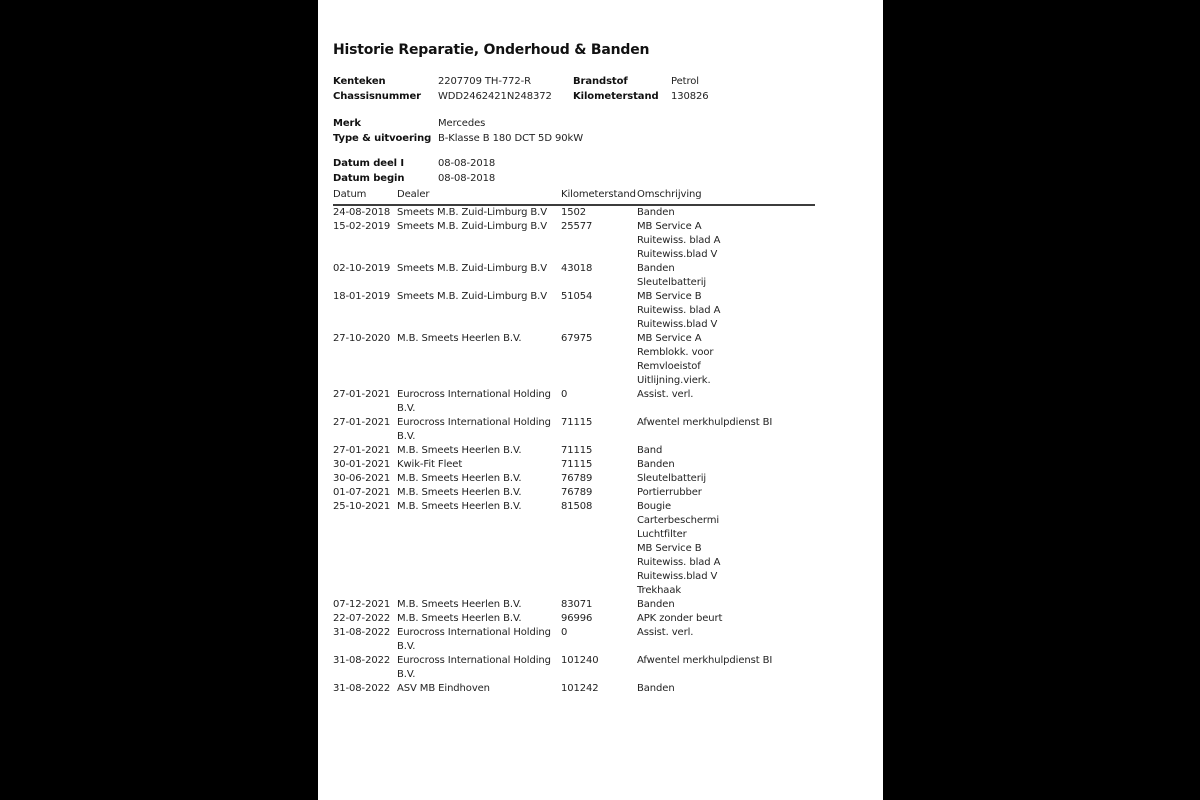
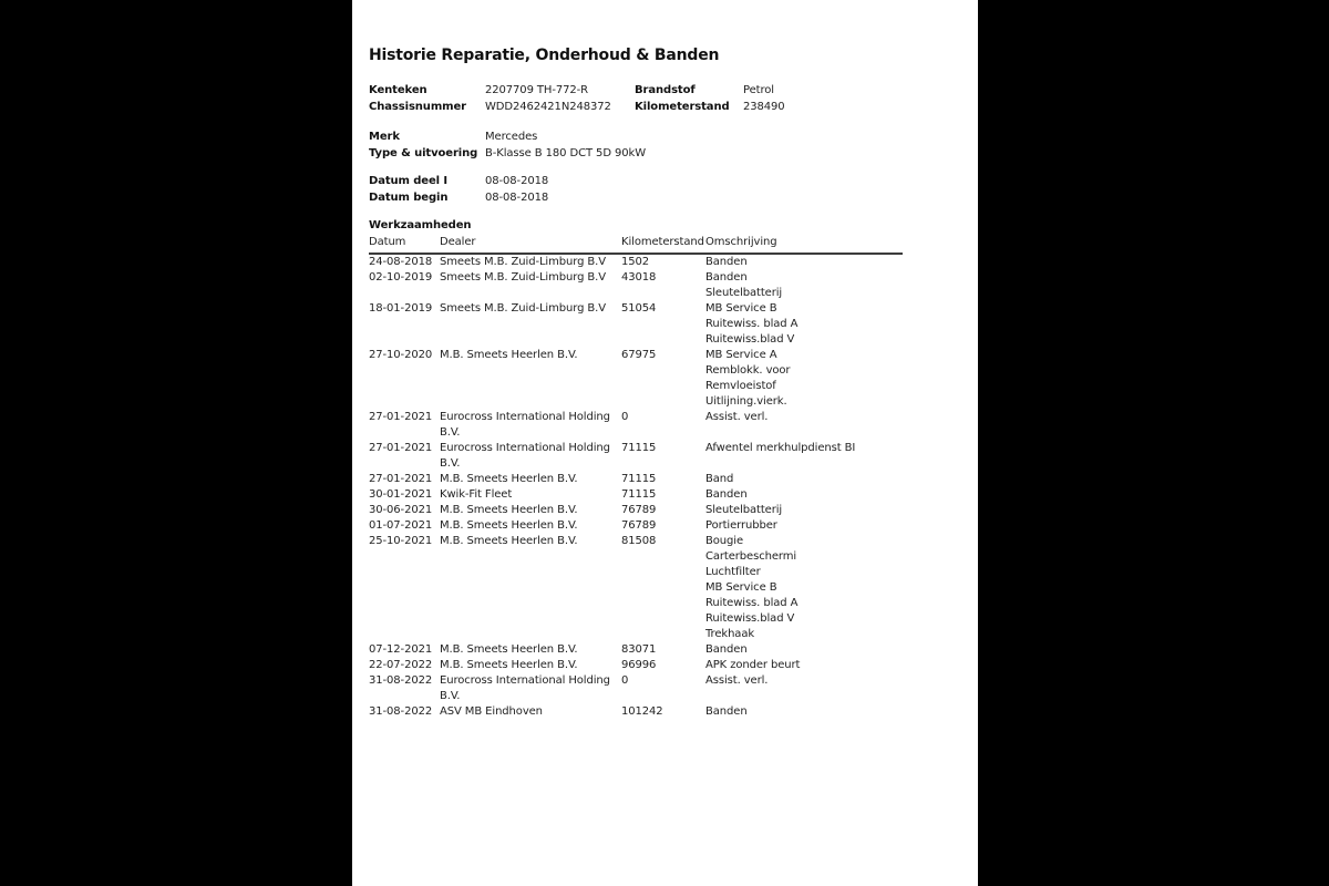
  Historie Reparatie, Onderhoud & Banden
  Kenteken
  2207709 TH-772-R
  Brandstof
  Petrol
  Chassisnummer
  WDD2462421N248372
  Kilometerstand
- 130826
+ 238490
  Merk
  Mercedes
  Type & uitvoering
  B-Klasse B 180 DCT 5D 90kW
  Datum deel I
  08-08-2018
  Datum begin
  08-08-2018
+ Werkzaamheden
  Datum	Dealer	Kilometerstand	Omschrijving
  24-08-2018	Smeets M.B. Zuid-Limburg B.V	1502	Banden
- 15-02-2019	Smeets M.B. Zuid-Limburg B.V	25577	MB Service A Ruitewiss. blad A Ruitewiss.blad V
  02-10-2019	Smeets M.B. Zuid-Limburg B.V	43018	Banden Sleutelbatterij
  18-01-2019	Smeets M.B. Zuid-Limburg B.V	51054	MB Service B Ruitewiss. blad A Ruitewiss.blad V
  27-10-2020	M.B. Smeets Heerlen B.V.	67975	MB Service A Remblokk. voor Remvloeistof Uitlijning.vierk.
  27-01-2021	Eurocross International Holding B.V.	0	Assist. verl.
  27-01-2021	Eurocross International Holding B.V.	71115	Afwentel merkhulpdienst BI
  27-01-2021	M.B. Smeets Heerlen B.V.	71115	Band
  30-01-2021	Kwik-Fit Fleet	71115	Banden
  30-06-2021	M.B. Smeets Heerlen B.V.	76789	Sleutelbatterij
  01-07-2021	M.B. Smeets Heerlen B.V.	76789	Portierrubber
  25-10-2021	M.B. Smeets Heerlen B.V.	81508	Bougie Carterbeschermi Luchtfilter MB Service B Ruitewiss. blad A Ruitewiss.blad V Trekhaak
  07-12-2021	M.B. Smeets Heerlen B.V.	83071	Banden
  22-07-2022	M.B. Smeets Heerlen B.V.	96996	APK zonder beurt
  31-08-2022	Eurocross International Holding B.V.	0	Assist. verl.
- 31-08-2022	Eurocross International Holding B.V.	101240	Afwentel merkhulpdienst BI
  31-08-2022	ASV MB Eindhoven	101242	Banden
